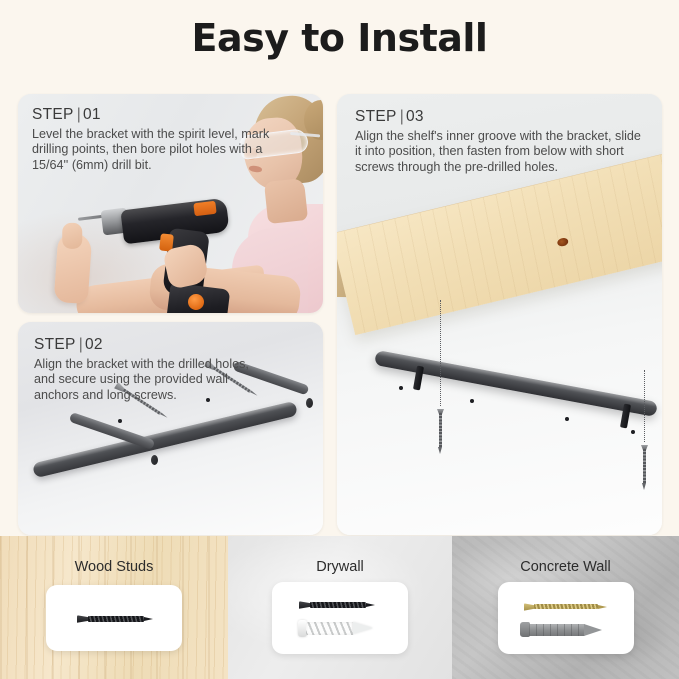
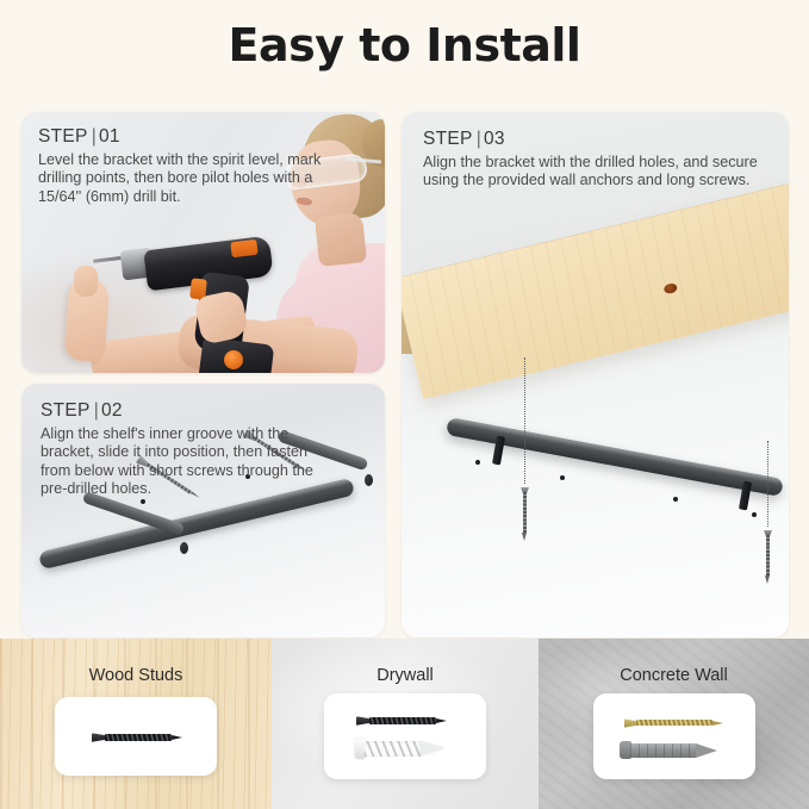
  Easy to Install
  STEP |01
  Level the bracket with the spirit level, mark drilling points, then bore pilot holes with a 15/64'' (6mm) drill bit.
  STEP |02
- Align the bracket with the drilled holes, and secure using the provided wall anchors and long screws.
+ Align the shelf's inner groove with the bracket, slide it into position, then fasten from below with short screws through the pre-drilled holes.
  STEP |03
- Align the shelf's inner groove with the bracket, slide it into position, then fasten from below with short screws through the pre-drilled holes.
+ Align the bracket with the drilled holes, and secure using the provided wall anchors and long screws.
  Wood Studs
  Drywall
  Concrete Wall
